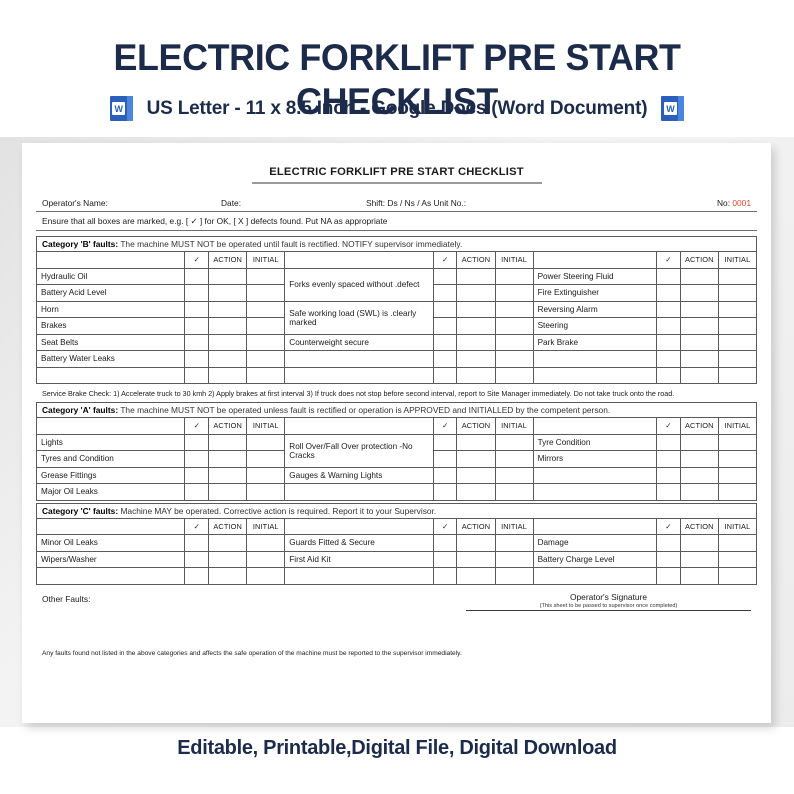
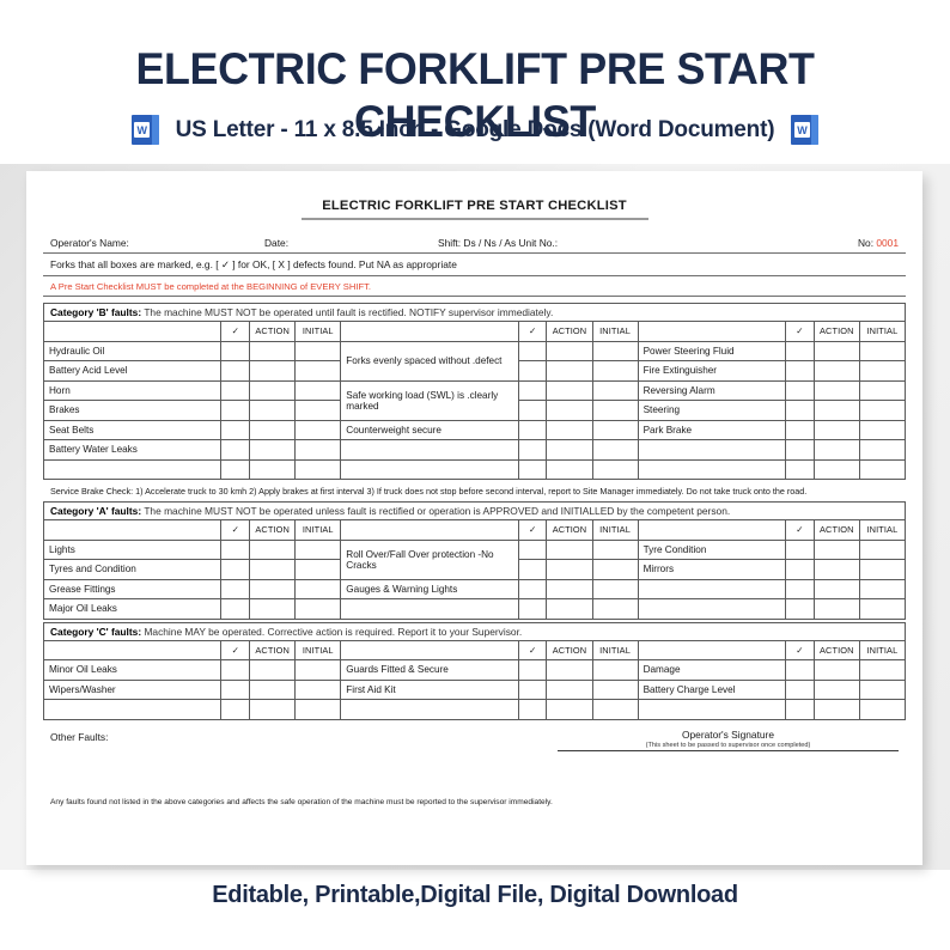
  ELECTRIC FORKLIFT PRE START CHECKLIST
  W
  US Letter - 11 x 8.5 Inch - Google Docs (Word Document)
  W
  ELECTRIC FORKLIFT PRE START CHECKLIST
  Operator's Name:
  Date:
  Shift: Ds / Ns / As Unit No.:
  No: 0001
- Ensure that all boxes are marked, e.g. [ ✓ ] for OK, [ X ] defects found. Put NA as appropriate
+ Forks that all boxes are marked, e.g. [ ✓ ] for OK, [ X ] defects found. Put NA as appropriate
+ A Pre Start Checklist MUST be completed at the BEGINNING of EVERY SHIFT.
  Category 'B' faults: The machine MUST NOT be operated until fault is rectified. NOTIFY supervisor immediately.
  	✓	ACTION	INITIAL		✓	ACTION	INITIAL		✓	ACTION	INITIAL
  Hydraulic Oil				Forks evenly spaced without .defect				Power Steering Fluid
  Battery Acid Level							Fire Extinguisher
  Horn				Safe working load (SWL) is .clearly marked				Reversing Alarm
  Brakes							Steering
  Seat Belts				Counterweight secure				Park Brake
  Battery Water Leaks
  Service Brake Check: 1) Accelerate truck to 30 kmh 2) Apply brakes at first interval 3) If truck does not stop before second interval, report to Site Manager immediately. Do not take truck onto the road.
  Category 'A' faults: The machine MUST NOT be operated unless fault is rectified or operation is APPROVED and INITIALLED by the competent person.
  	✓	ACTION	INITIAL		✓	ACTION	INITIAL		✓	ACTION	INITIAL
  Lights				Roll Over/Fall Over protection -No Cracks				Tyre Condition
  Tyres and Condition							Mirrors
  Grease Fittings				Gauges & Warning Lights
  Major Oil Leaks
  Category 'C' faults: Machine MAY be operated. Corrective action is required. Report it to your Supervisor.
  	✓	ACTION	INITIAL		✓	ACTION	INITIAL		✓	ACTION	INITIAL
  Minor Oil Leaks				Guards Fitted & Secure				Damage
  Wipers/Washer				First Aid Kit				Battery Charge Level
  Other Faults:
  Operator's Signature
  Editable, Printable,Digital File, Digital Download
